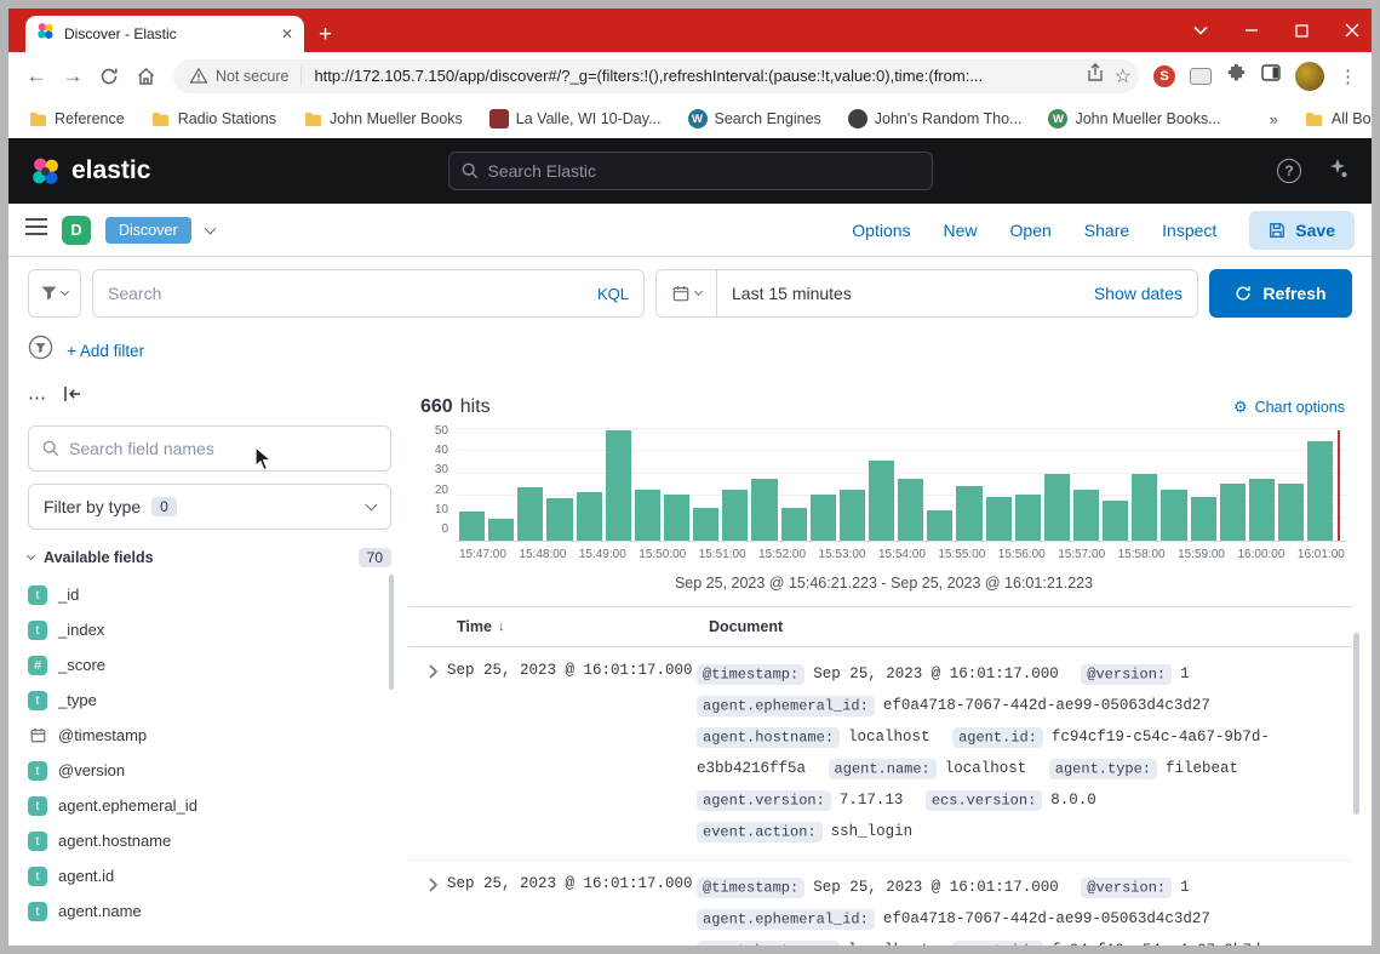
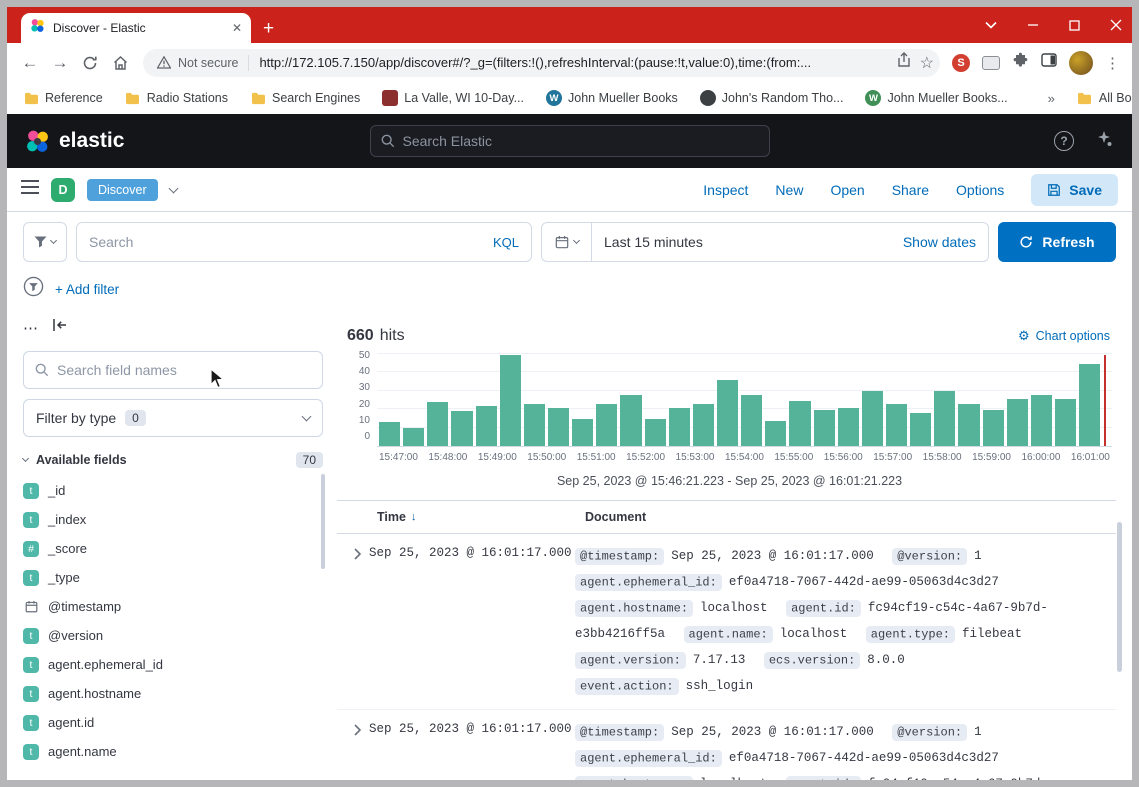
  Discover - Elastic
  ✕
  +
  ←
  →
  Not secure
  http://172.105.7.150/app/discover#/?_g=(filters:!(),refreshInterval:(pause:!t,value:0),time:(from:...
  ☆
  S
  ⋮
  Reference
  Radio Stations
- John Mueller Books
+ Search Engines
  La Valle, WI 10-Day...
  W
- Search Engines
+ John Mueller Books
  John's Random Tho...
  W
  John Mueller Books...
  »
  elastic
  Search Elastic
  ?
  D
  Discover
- Options
+ Inspect
  New
  Open
  Share
- Inspect
+ Options
  Save
  Search
  KQL
  Last 15 minutes
  Show dates
  Refresh
  + Add filter
  ⋯
  Search field names
  Filter by type
  0
  Available fields
  70
  t
  _id
  t
  _index
  #
  _score
  t
  _type
  @timestamp
  t
  @version
  t
  agent.ephemeral_id
  t
  agent.hostname
  t
  agent.id
  t
  agent.name
  660
  hits
  ⚙
  Chart options
  50
  40
  30
  20
  10
  0
  15:47:00
  15:48:00
  15:49:00
  15:50:00
  15:51:00
  15:52:00
  15:53:00
  15:54:00
  15:55:00
  15:56:00
  15:57:00
  15:58:00
  15:59:00
  16:00:00
  16:01:00
  Sep 25, 2023 @ 15:46:21.223 - Sep 25, 2023 @ 16:01:21.223
  Time
  ↓
  Document
  Sep 25, 2023 @ 16:01:17.000
  @timestamp: Sep 25, 2023 @ 16:01:17.000 @version: 1 agent.ephemeral_id: ef0a4718-7067-442d-ae99-05063d4c3d27 agent.hostname: localhost agent.id: fc94cf19-c54c-4a67-9b7d-e3bb4216ff5a agent.name: localhost agent.type: filebeat agent.version: 7.17.13 ecs.version: 8.0.0 event.action: ssh_login
  Sep 25, 2023 @ 16:01:17.000
